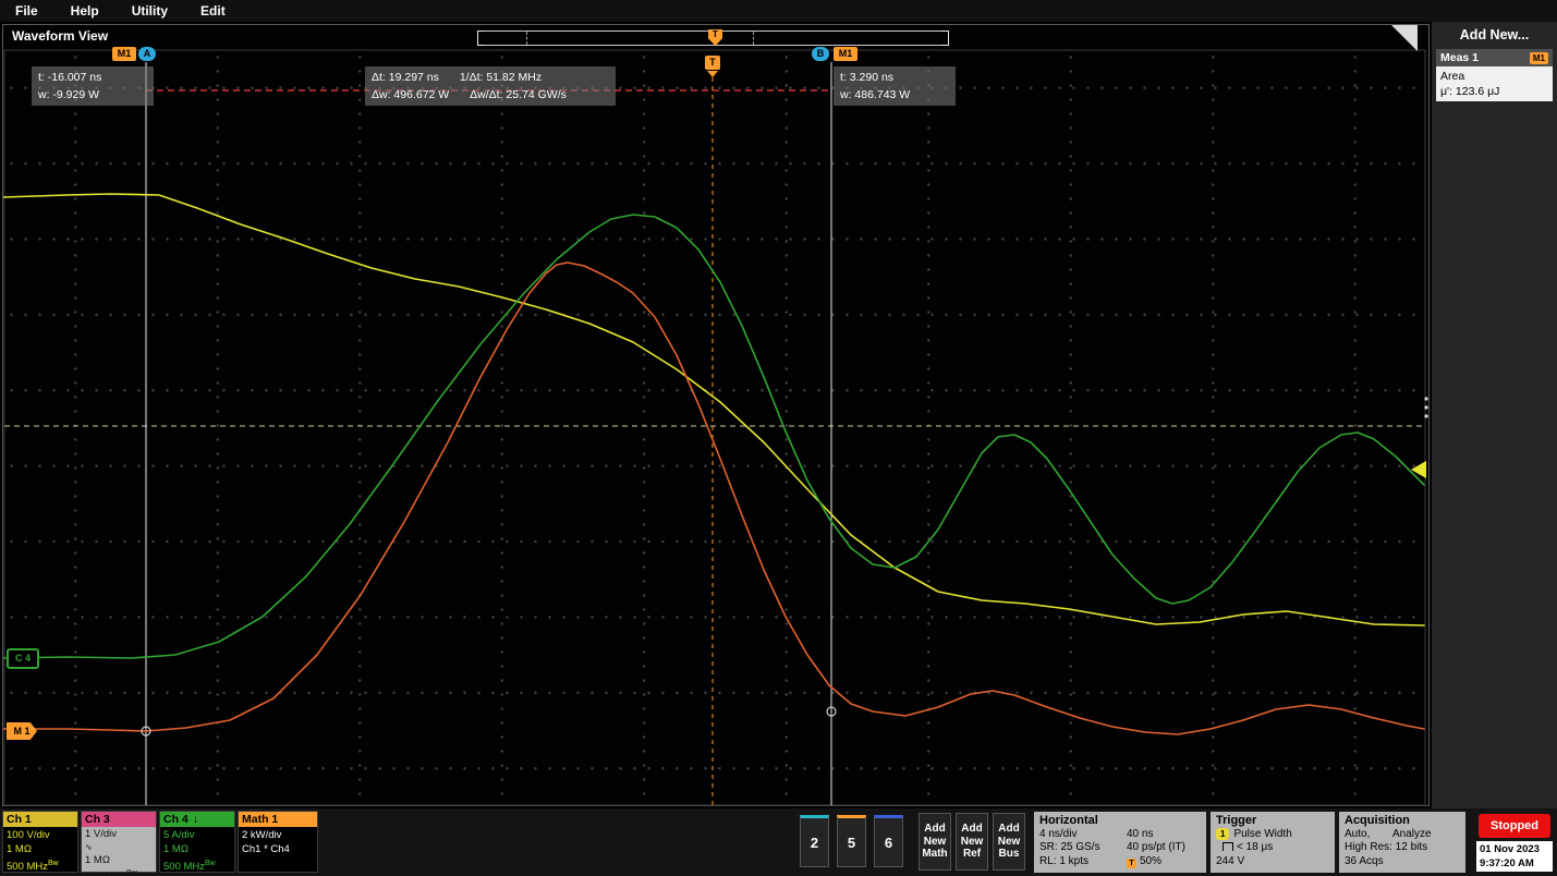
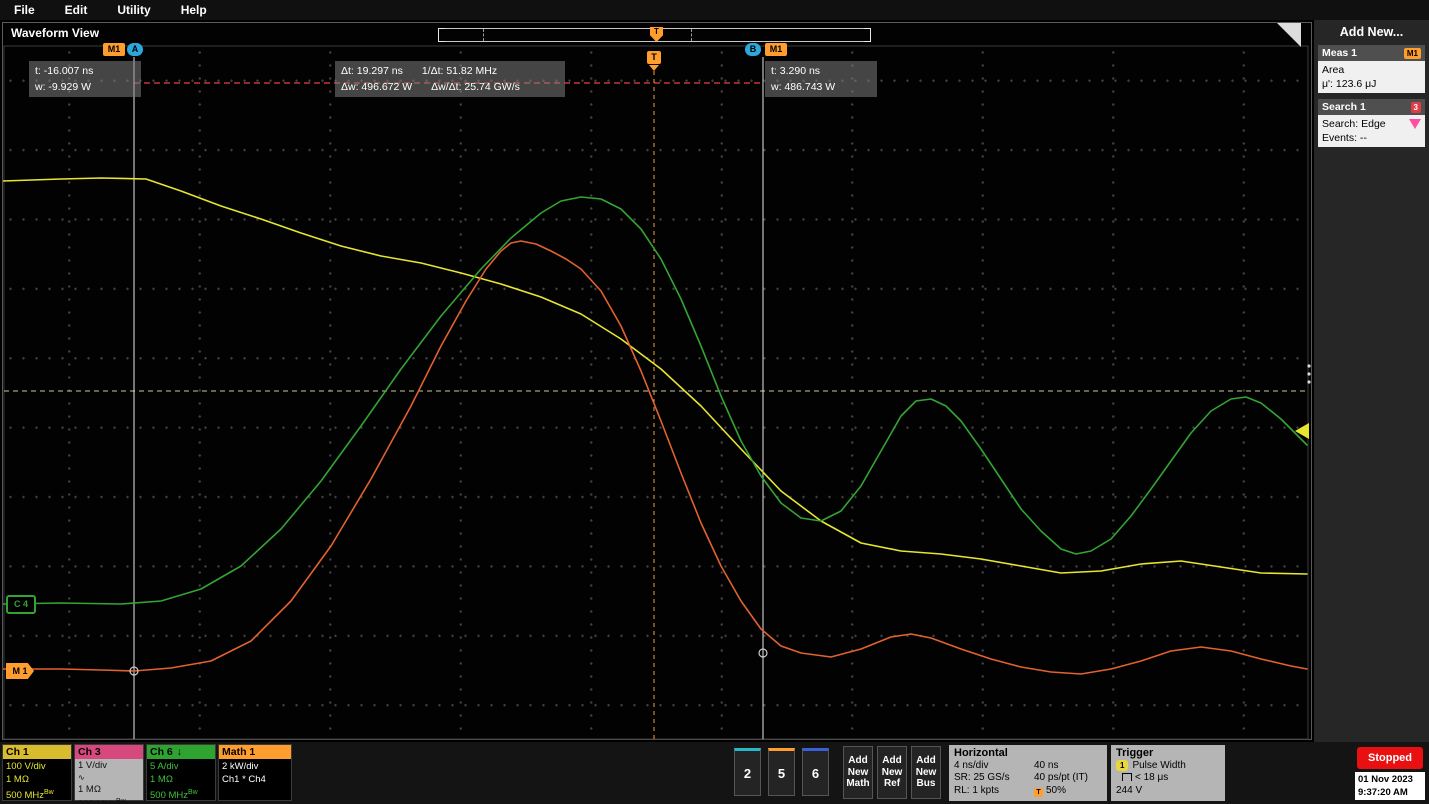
  File
- Help
+ Edit
  Utility
- Edit
+ Help
  Waveform View
  T
  T
  M1
  A
  B
  M1
  t: -16.007 ns
  w: -9.929 W
  Δt: 19.297 ns 1/Δt: 51.82 MHz
  Δw: 496.672 W Δw/Δt: 25.74 GW/s
  t: 3.290 ns
  w: 486.743 W
  C 4
  M 1
  Add New...
  Meas 1
  M1
  Area
  μ': 123.6 μJ
+ Search 1
+ 3
+ Search: Edge
+ Events: --
  Ch 1
  100 V/div
  1 MΩ
  500 MHz
  Ch 3
  1 V/div
  ∿
  1 MΩ
- Ch 4
+ Ch 6
  ↓
  5 A/div
  1 MΩ
  500 MHz
  Math 1
  2 kW/div
  Ch1 * Ch4
  2
  5
  6
  Add
  New
  Math
  Add
  New
  Ref
  Add
  New
  Bus
  Horizontal
  4 ns/div
  40 ns
  SR: 25 GS/s
  40 ps/pt (IT)
  RL: 1 kpts
  50%
  Trigger
  1 Pulse Width
  < 18 μs
  244 V
- Acquisition
- Auto,
- Analyze
- High Res: 12 bits
- 36 Acqs
  Stopped
  01 Nov 2023
  9:37:20 AM
